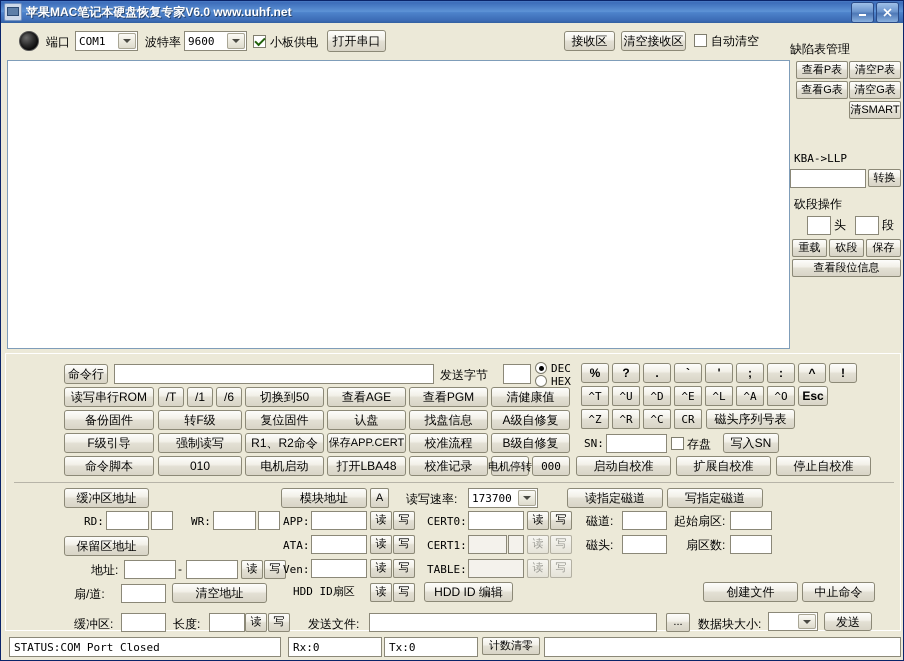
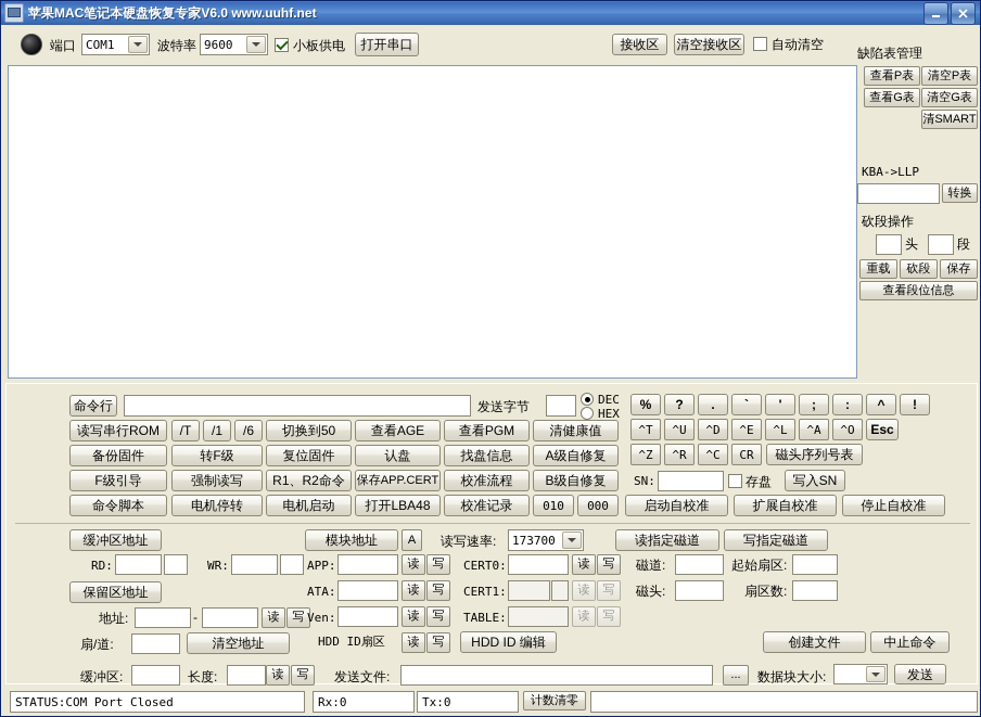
  苹果MAC笔记本硬盘恢复专家V6.0 www.uuhf.net
  端口
  COM1
  波特率
  9600
  小板供电
  打开串口
  接收区
  清空接收区
  自动清空
  缺陷表管理
  查看P表
  清空P表
  查看G表
  清空G表
  清SMART
  KBA->LLP
  转换
  砍段操作
  头
  段
  重载
  砍段
  保存
  查看段位信息
  命令行
  发送字节
  DEC
  HEX
  读写串行ROM
  /T
  /1
  /6
  切换到50
  查看AGE
  查看PGM
  清健康值
  备份固件
  转F级
  复位固件
  认盘
  找盘信息
  A级自修复
  F级引导
  强制读写
  R1、R2命令
  保存APP.CERT
  校准流程
  B级自修复
  命令脚本
- 010
+ 电机停转
  电机启动
  打开LBA48
  校准记录
- 电机停转
+ 010
  000
  %
  ?
  .
  `
  '
  ;
  :
  ^
  !
  ^T
  ^U
  ^D
  ^E
  ^L
  ^A
  ^O
  Esc
  ^Z
  ^R
  ^C
  CR
  磁头序列号表
  SN:
  存盘
  写入SN
  启动自校准
  扩展自校准
  停止自校准
  缓冲区地址
  RD:
  WR:
  保留区地址
  地址:
  -
  读
  写
  扇/道:
  清空地址
  模块地址
  A
  读写速率:
  173700
  APP:
  读
  写
  ATA:
  读
  写
  Ven:
  读
  写
  HDD ID扇区
  读
  写
  CERT0:
  读
  写
  CERT1:
  读
  写
  TABLE:
  读
  写
  HDD ID 编辑
  读指定磁道
  写指定磁道
  磁道:
  起始扇区:
  磁头:
  扇区数:
  创建文件
  中止命令
  缓冲区:
  长度:
  读
  写
  发送文件:
  ...
  数据块大小:
  发送
  STATUS:COM Port Closed
  Rx:0
  Tx:0
  计数清零
